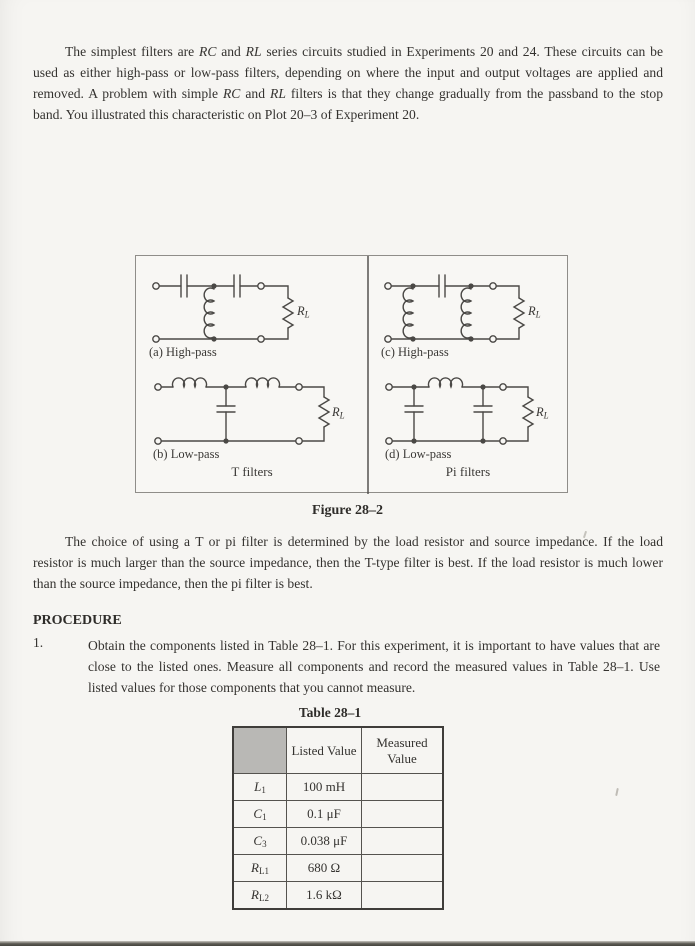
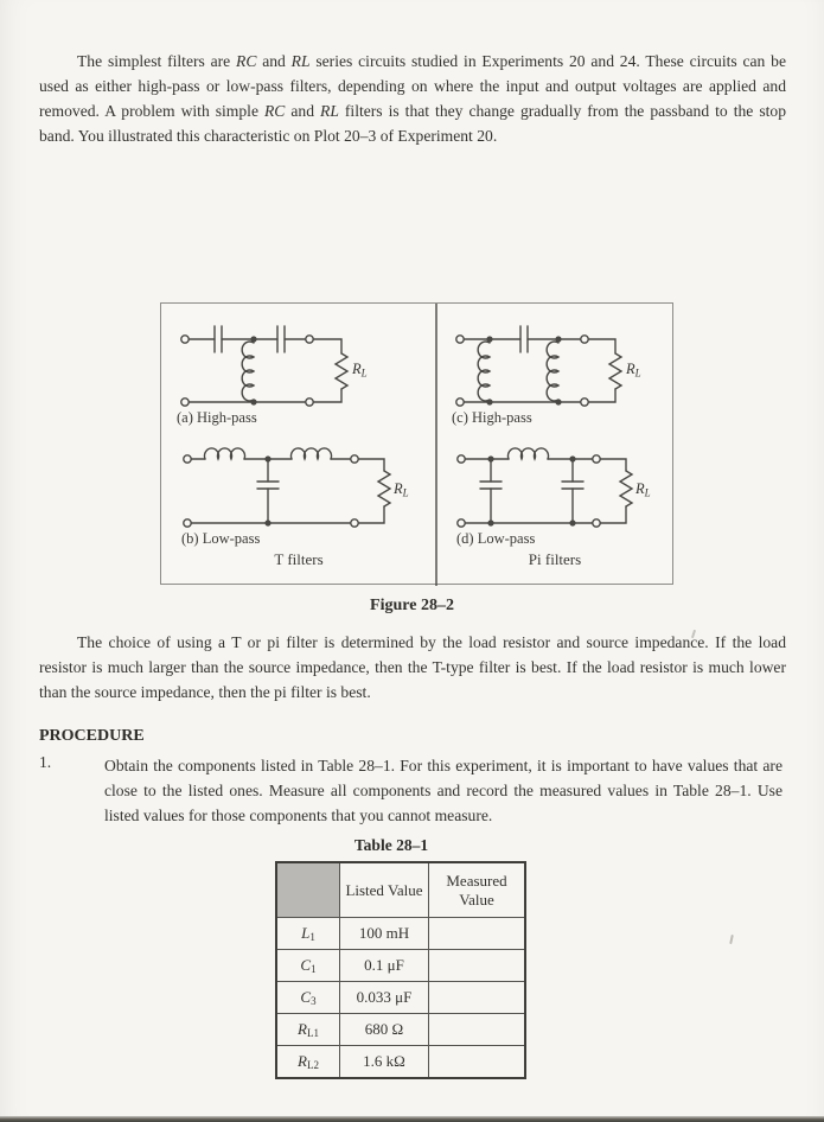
  The simplest filters are RC and RL series circuits studied in Experiments 20 and 24. These circuits can be used as either high-pass or low-pass filters, depending on where the input and output voltages are applied and removed. A problem with simple RC and RL filters is that they change gradually from the passband to the stop band. You illustrated this characteristic on Plot 20–3 of Experiment 20.
  RL
  RL
  RL
  RL
  (a) High-pass
  (c) High-pass
  (b) Low-pass
  (d) Low-pass
  T filters
  Pi filters
  Figure 28–2
  The choice of using a T or pi filter is determined by the load resistor and source impedance. If the load resistor is much larger than the source impedance, then the T-type filter is best. If the load resistor is much lower than the source impedance, then the pi filter is best.
  PROCEDURE
  1.
  Obtain the components listed in Table 28–1. For this experiment, it is important to have values that are close to the listed ones. Measure all components and record the measured values in Table 28–1. Use listed values for those components that you cannot measure.
  Table 28–1
  	Listed Value	Measured Value
  L1	100 mH
  C1	0.1 μF
- C3	0.038 μF
+ C3	0.033 μF
  RL1	680 Ω
  RL2	1.6 kΩ
